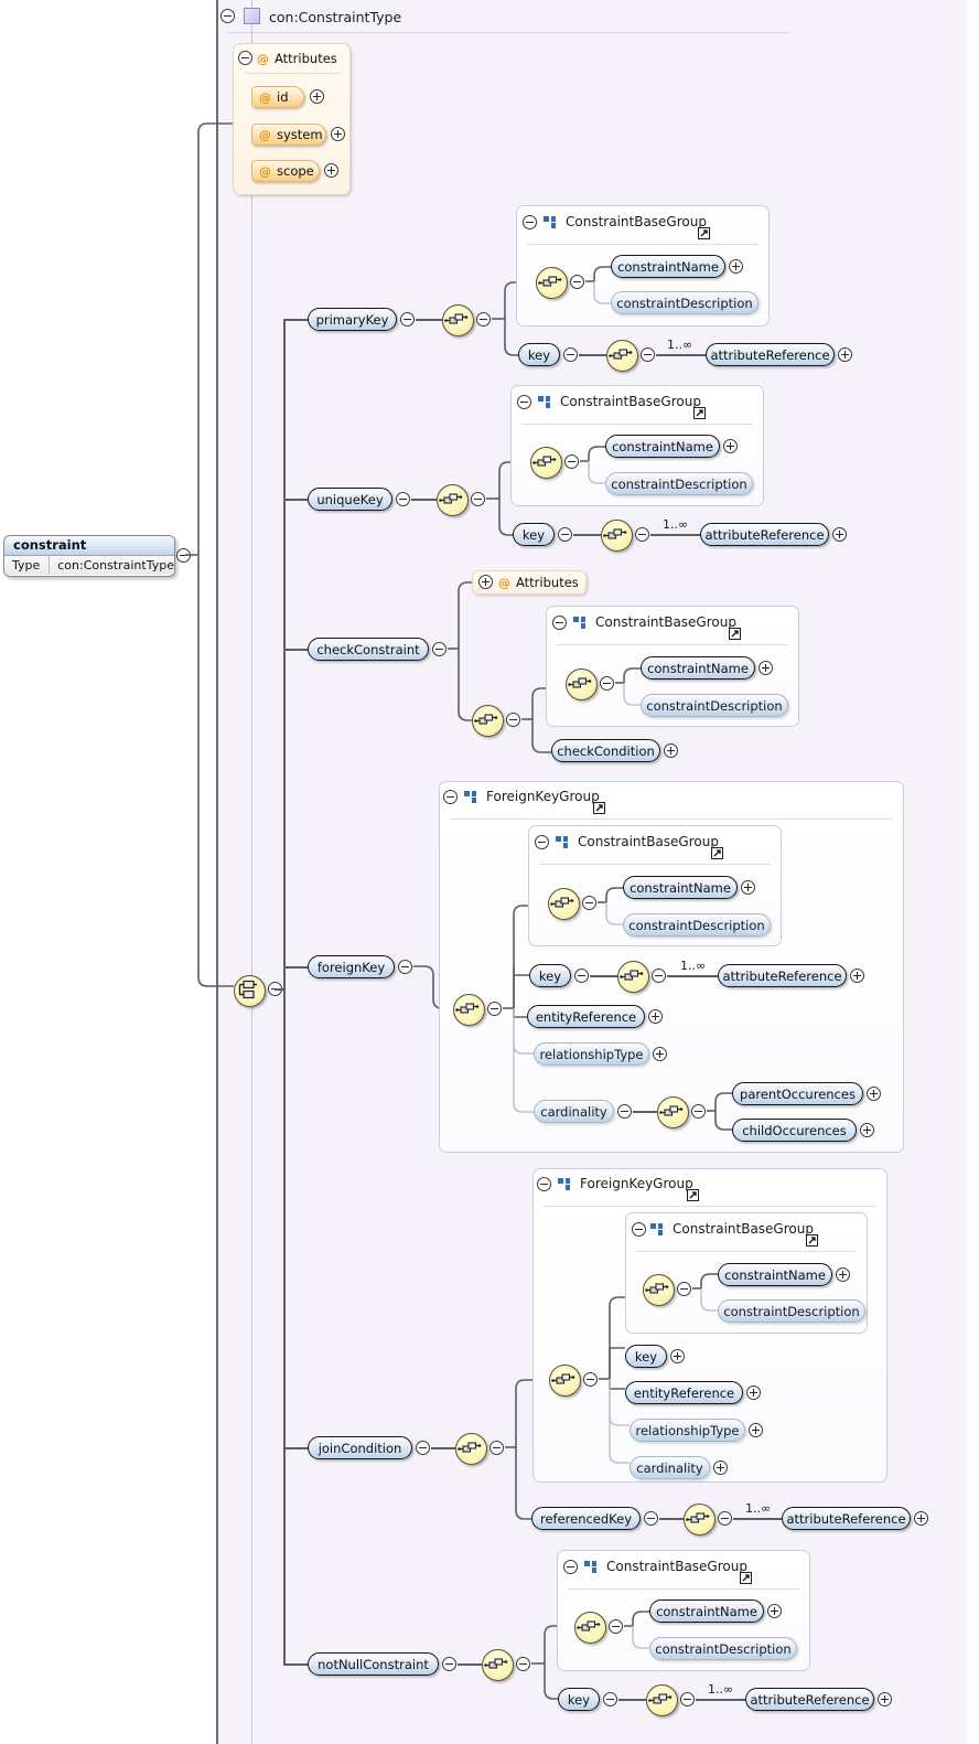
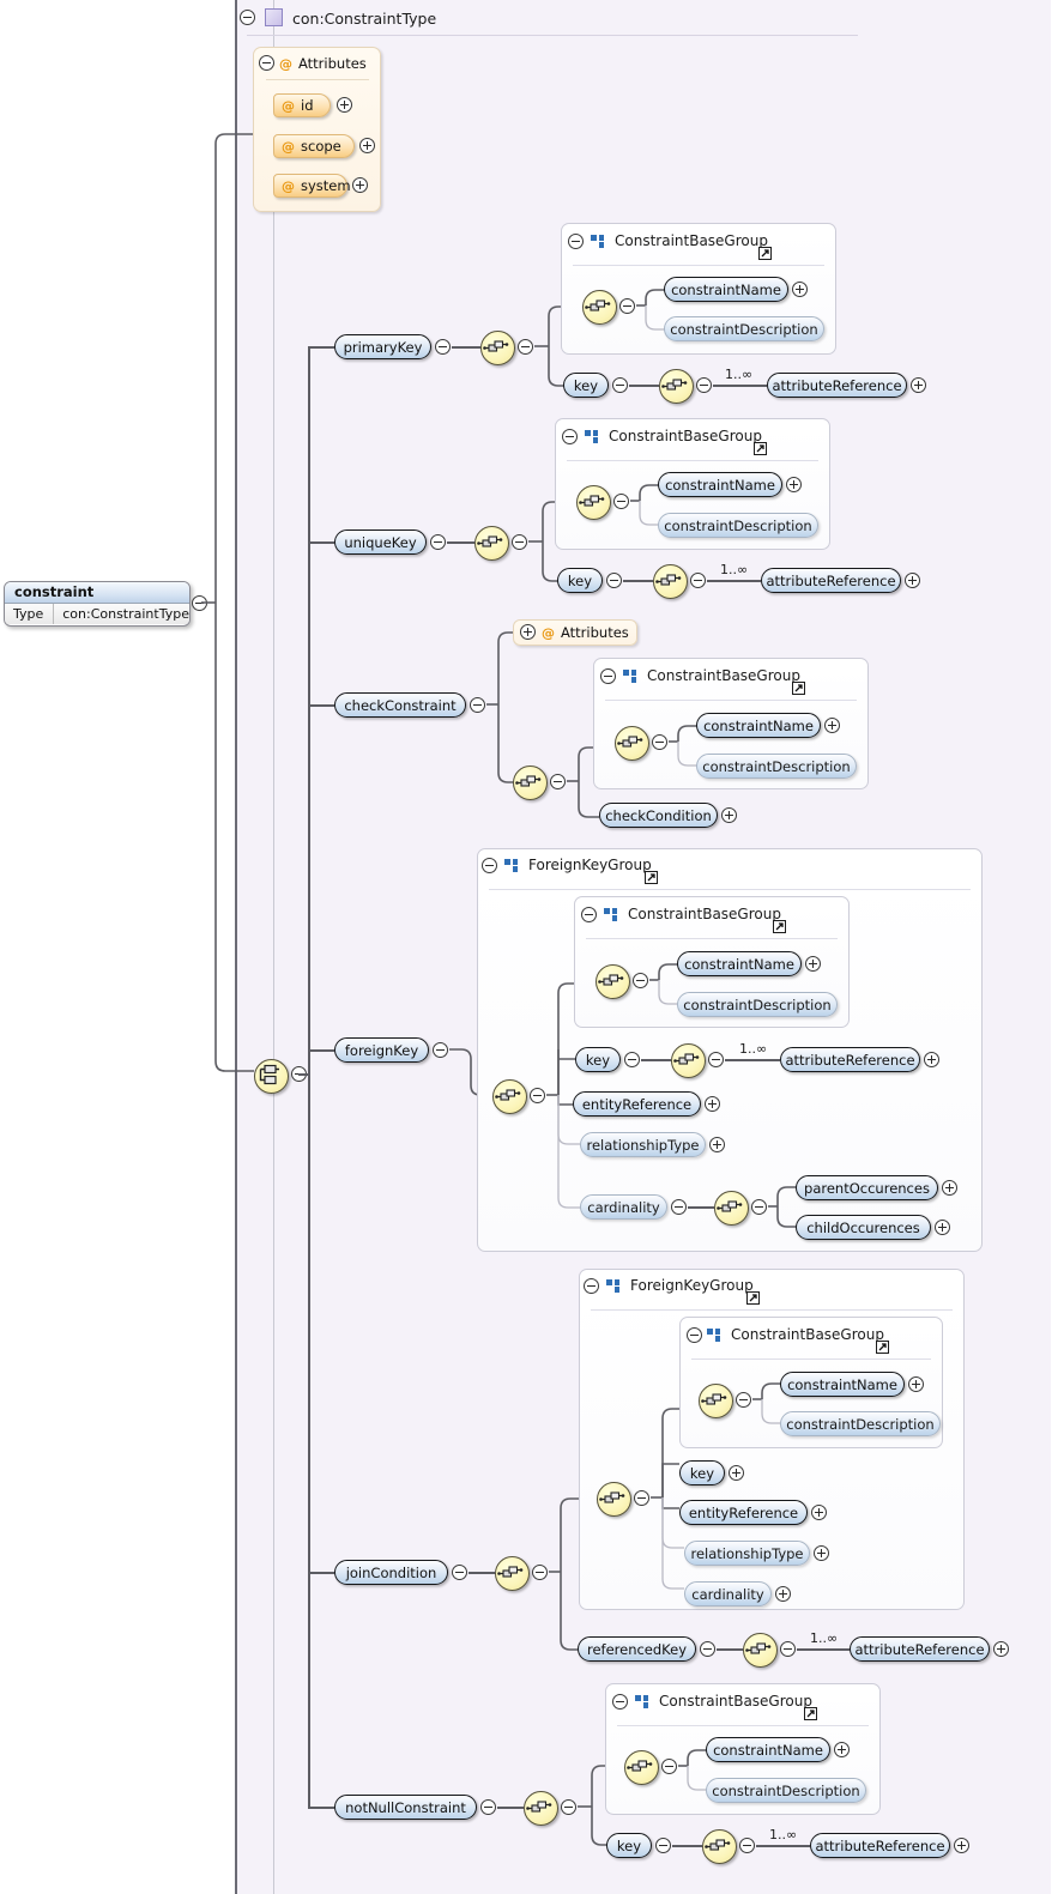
  con:ConstraintType
  constraint
  Type
  con:ConstraintType
  @ Attributes
  @
  id
  @
- system
+ scope
  @
- scope
+ system
  primaryKey
  ConstraintBaseGroup
  constraintName
  constraintDescription
  key
  1..∞
  attributeReference
  uniqueKey
  ConstraintBaseGroup
  constraintName
  constraintDescription
  key
  1..∞
  attributeReference
  checkConstraint
  @ Attributes
  ConstraintBaseGroup
  constraintName
  constraintDescription
  checkCondition
  foreignKey
  ForeignKeyGroup
  ConstraintBaseGroup
  constraintName
  constraintDescription
  key
  1..∞
  attributeReference
  entityReference
  relationshipType
  cardinality
  parentOccurences
  childOccurences
  joinCondition
  ForeignKeyGroup
  ConstraintBaseGroup
  constraintName
  constraintDescription
  key
  entityReference
  relationshipType
  cardinality
  referencedKey
  1..∞
  attributeReference
  notNullConstraint
  ConstraintBaseGroup
  constraintName
  constraintDescription
  key
  1..∞
  attributeReference
